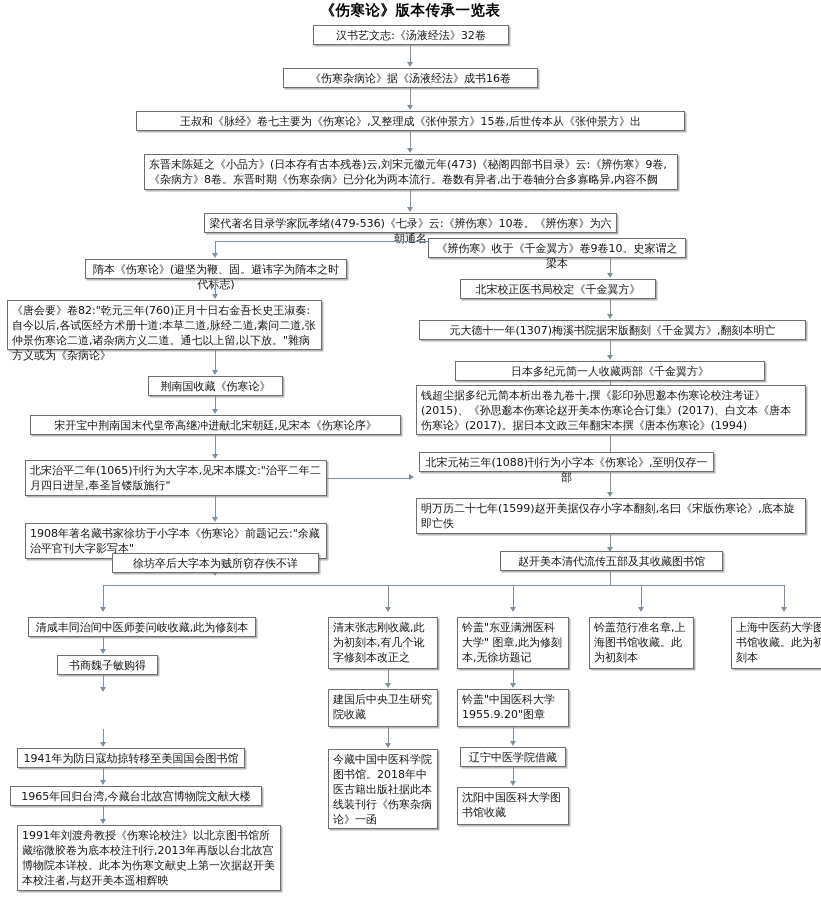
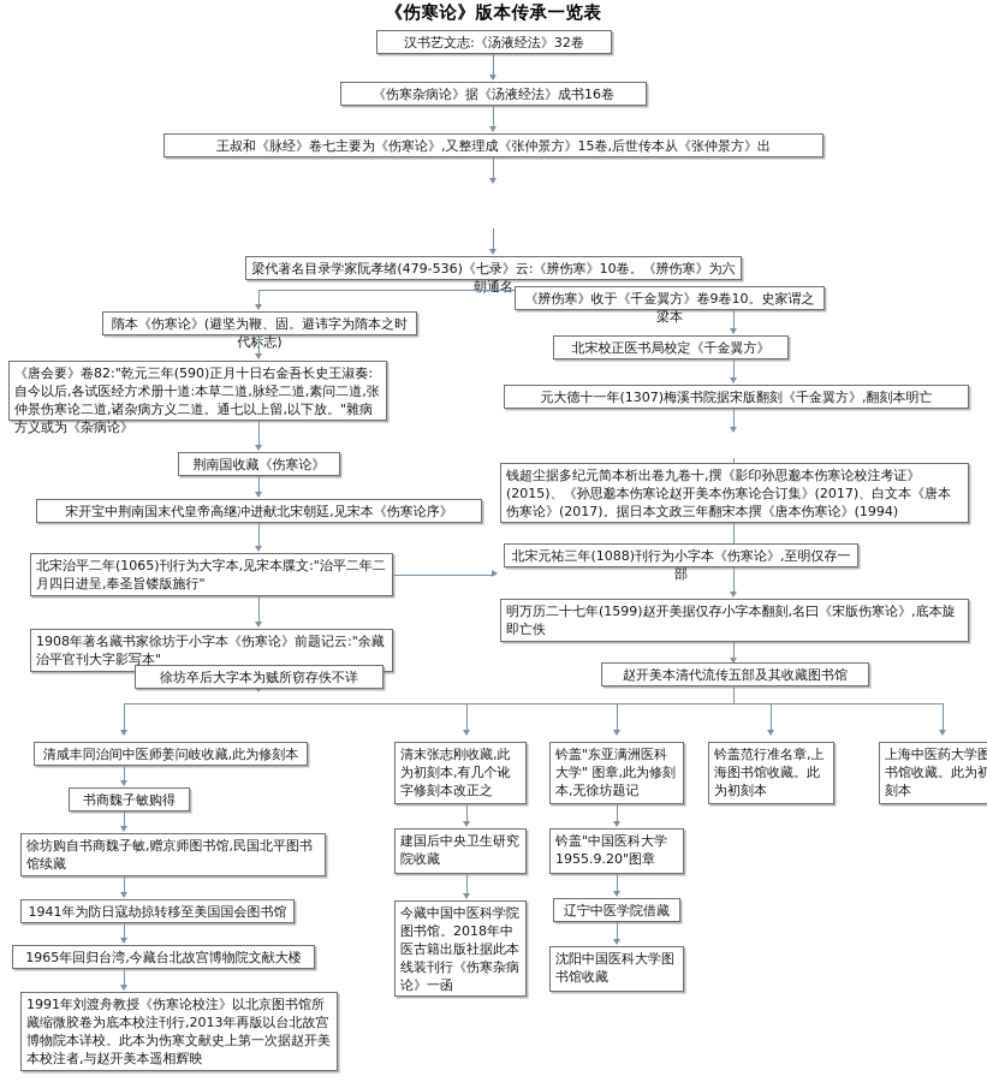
  《伤寒论》版本传承一览表
  汉书艺文志:《汤液经法》32卷
  《伤寒杂病论》据《汤液经法》成书16卷
  王叔和《脉经》卷七主要为《伤寒论》,又整理成《张仲景方》15卷,后世传本从《张仲景方》出
- 东晋末陈延之《小品方》(日本存有古本残卷)云,刘宋元徽元年(473)《秘阁四部书目录》云:《辨伤寒》9卷,《杂病方》8卷。东晋时期《伤寒杂病》已分化为两本流行。卷数有异者,出于卷轴分合多寡略异,内容不阙
  梁代著名目录学家阮孝绪(479-536)《七录》云:《辨伤寒》10卷。《辨伤寒》为六朝名
  隋本《伤寒论》(避坚为鞭、固。避讳字为隋本之时代标志)
- 《唐会要》卷82:"乾元三年(760)正月十日右金吾长史王淑奏:自今以后,各试医经方术册十道:本草二道,脉经二道,素问二道,张仲景伤寒论二道,诸杂病方义二道。通七以上留,以下放。"雜病方义或为《杂病论》
+ 《唐会要》卷82:"乾元三年(590)正月十日右金吾长史王淑奏:自今以后,各试医经方术册十道:本草二道,脉经二道,素问二道,张仲景伤寒论二道,诸杂病方义二道。通七以上留,以下放。"雜病方义或为《杂病论》
  荆南国收藏《伤寒论》
  宋开宝中荆南国末代皇帝高继冲进献北宋朝廷,见宋本《伤寒论序》
  北宋治平二年(1065)刊行为大字本,见宋本牒文:"治平二年二月四日进呈,奉圣旨镂版施行"
  1908年著名藏书家徐坊于小字本《伤寒论》前题记云:"余藏治平官刊大字影写本"
  《辨伤寒》收于《千金翼方》卷9卷10。史家谓之梁本
  北宋校正医书局校定《千金翼方》
  元大德十一年(1307)梅溪书院据宋版翻刻《千金翼方》,翻刻本明亡
- 日本多纪元简一人收藏两部《千金翼方》
  钱超尘据多纪元简本析出卷九卷十,撰《影印孙思邈本伤寒论校注考证》(2015)、《孙思邈本伤寒论赵开美本伤寒论合订集》(2017)、白文本《唐本伤寒论》(2017)。据日本文政三年翻宋本撰《唐本伤寒论》(1994)
  北宋元祐三年(1088)刊行为小字本《伤寒论》,至明仅存一部
  明万历二十七年(1599)赵开美据仅存小字本翻刻,名曰《宋版伤寒论》,底本旋即亡佚
  赵开美本清代流传五部及其收藏图书馆
  清咸丰同治间中医师姜问岐收藏,此为修刻本
  书商魏子敏购得
+ 徐坊购自书商魏子敏,赠京师图书馆,民国北平图书馆续藏
  1941年为防日寇劫掠转移至美国国会图书馆
  1965年回归台湾,今藏台北故宫博物院文献大楼
  1991年刘渡舟教授《伤寒论校注》以北京图书馆所藏缩微胶卷为底本校注刊行,2013年再版以台北故宫博物院本详校。此本为伤寒文献史上第一次据赵开美本校注者,与赵开美本遥相辉映
  清末张志刚收藏,此为初刻本,有几个讹字修刻本改正之
  建国后中央卫生研究院收藏
  今藏中国中医科学院图书馆。2018年中医古籍出版社据此本线装刊行《伤寒杂病论》一函
  钤盖"东亚满洲医科大学" 图章,此为修刻本,无徐坊题记
  钤盖"中国医科大学1955.9.20"图章
  辽宁中医学院借藏
  沈阳中国医科大学图书馆收藏
  钤盖范行准名章,上海图书馆收藏。此为初刻本
  上海中医药大学图书馆收藏。此为初刻本
  徐坊卒后大字本为贼所窃存佚不详
